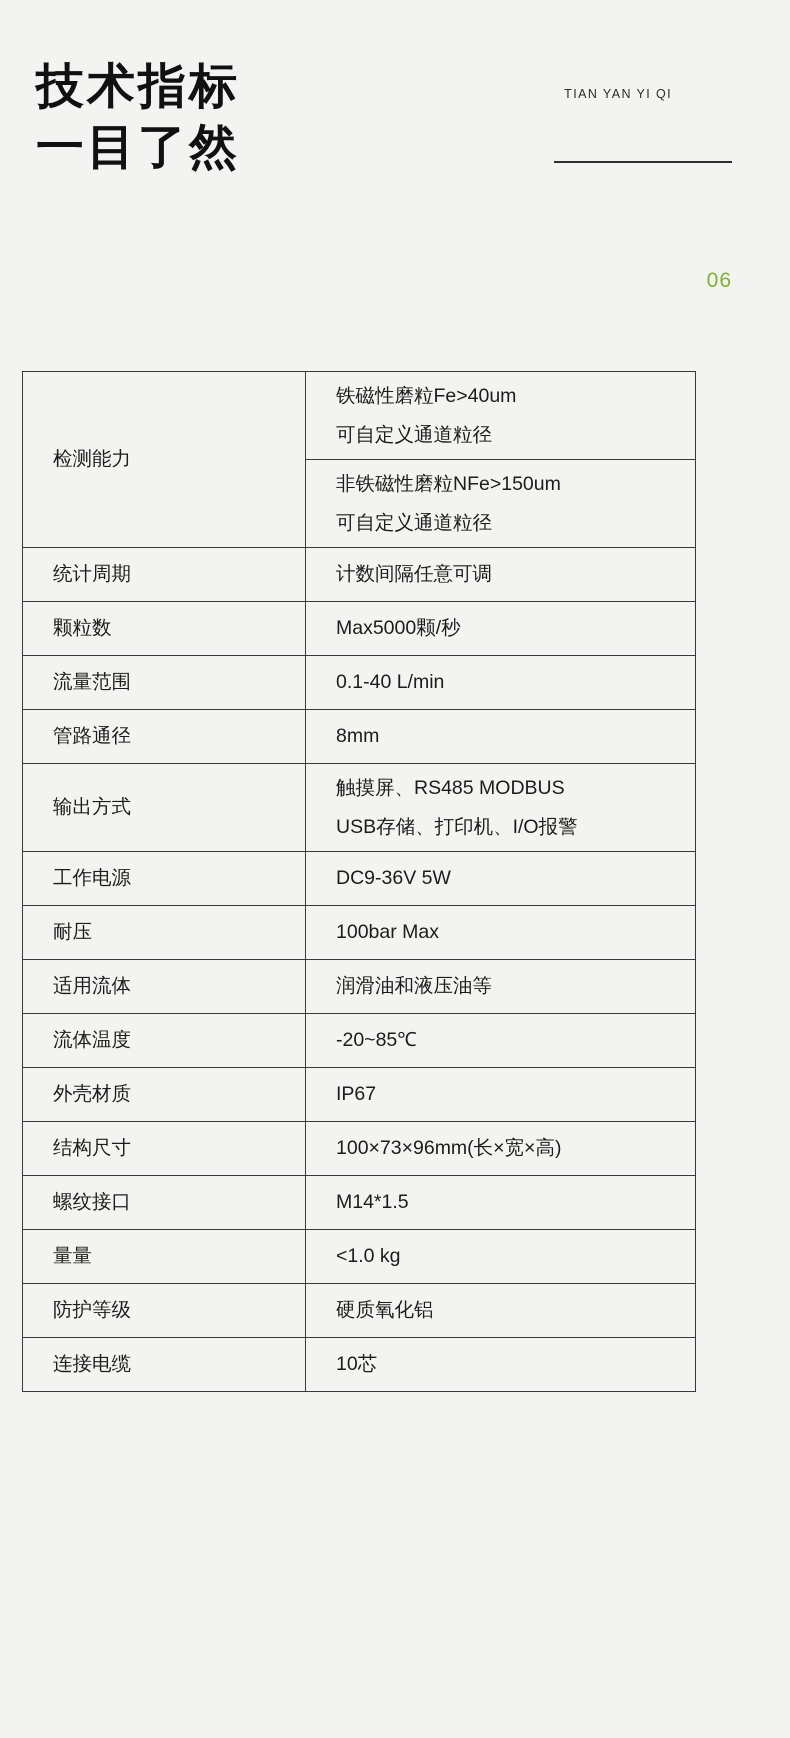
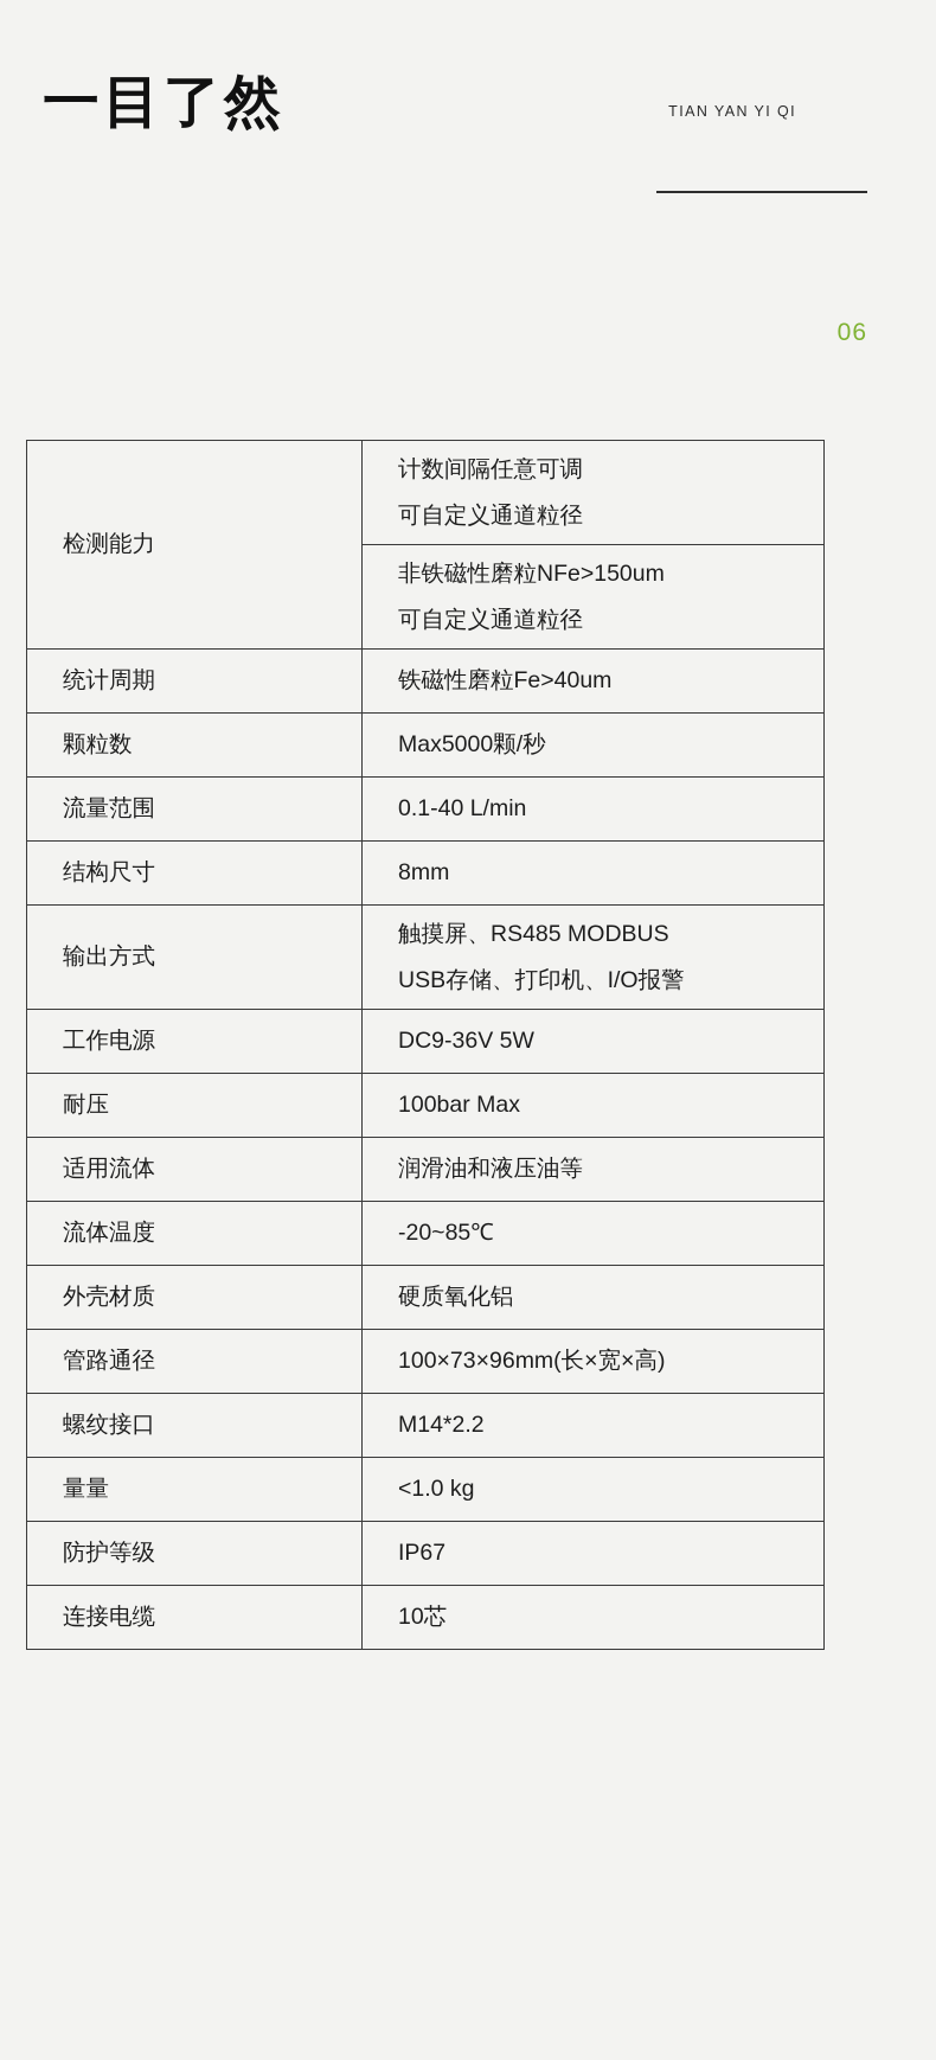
- 技术指标
  一目了然
  TIAN YAN YI QI
  06
- 检测能力	铁磁性磨粒Fe>40um可自定义通道粒径
+ 检测能力	计数间隔任意可调可自定义通道粒径
  非铁磁性磨粒NFe>150um可自定义通道粒径
- 统计周期	计数间隔任意可调
+ 统计周期	铁磁性磨粒Fe>40um
  颗粒数	Max5000颗/秒
  流量范围	0.1-40 L/min
- 管路通径	8mm
+ 结构尺寸	8mm
  输出方式	触摸屏、RS485 MODBUSUSB存储、打印机、I/O报警
  工作电源	DC9-36V 5W
  耐压	100bar Max
  适用流体	润滑油和液压油等
  流体温度	-20~85℃
- 外壳材质	IP67
+ 外壳材质	硬质氧化铝
- 结构尺寸	100×73×96mm(长×宽×高)
+ 管路通径	100×73×96mm(长×宽×高)
- 螺纹接口	M14*1.5
+ 螺纹接口	M14*2.2
  量量	<1.0 kg
- 防护等级	硬质氧化铝
+ 防护等级	IP67
  连接电缆	10芯
